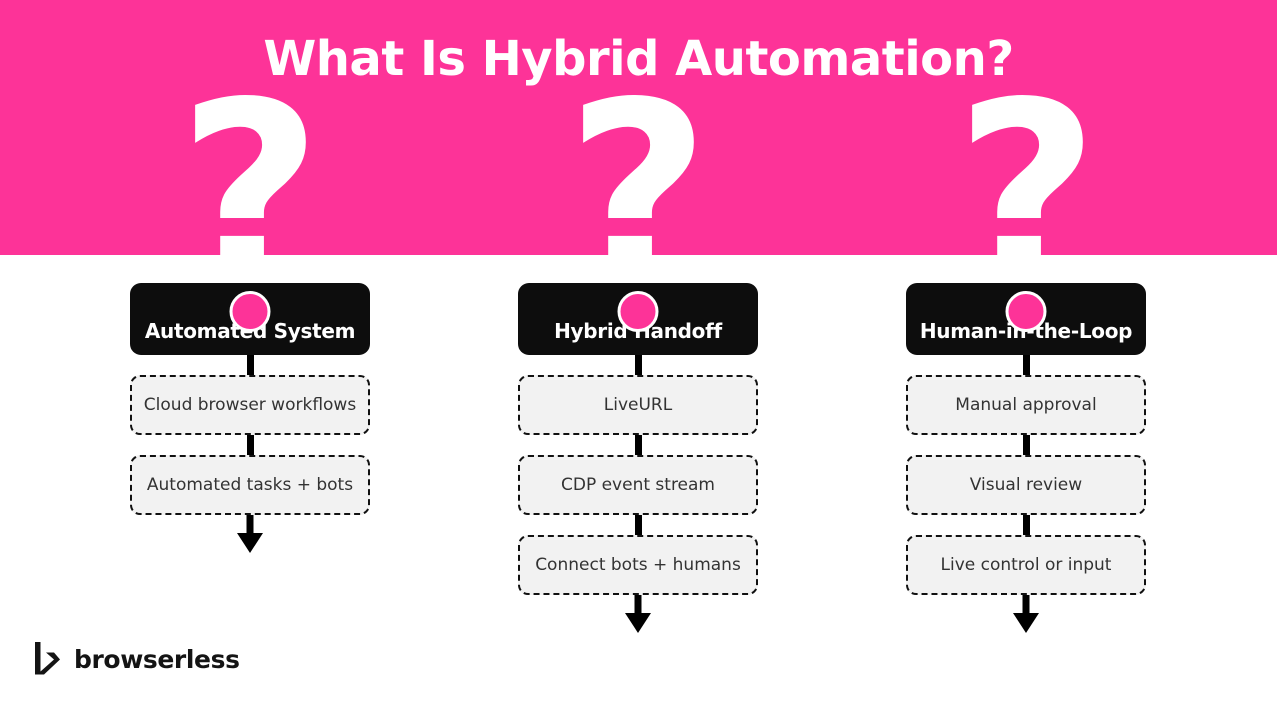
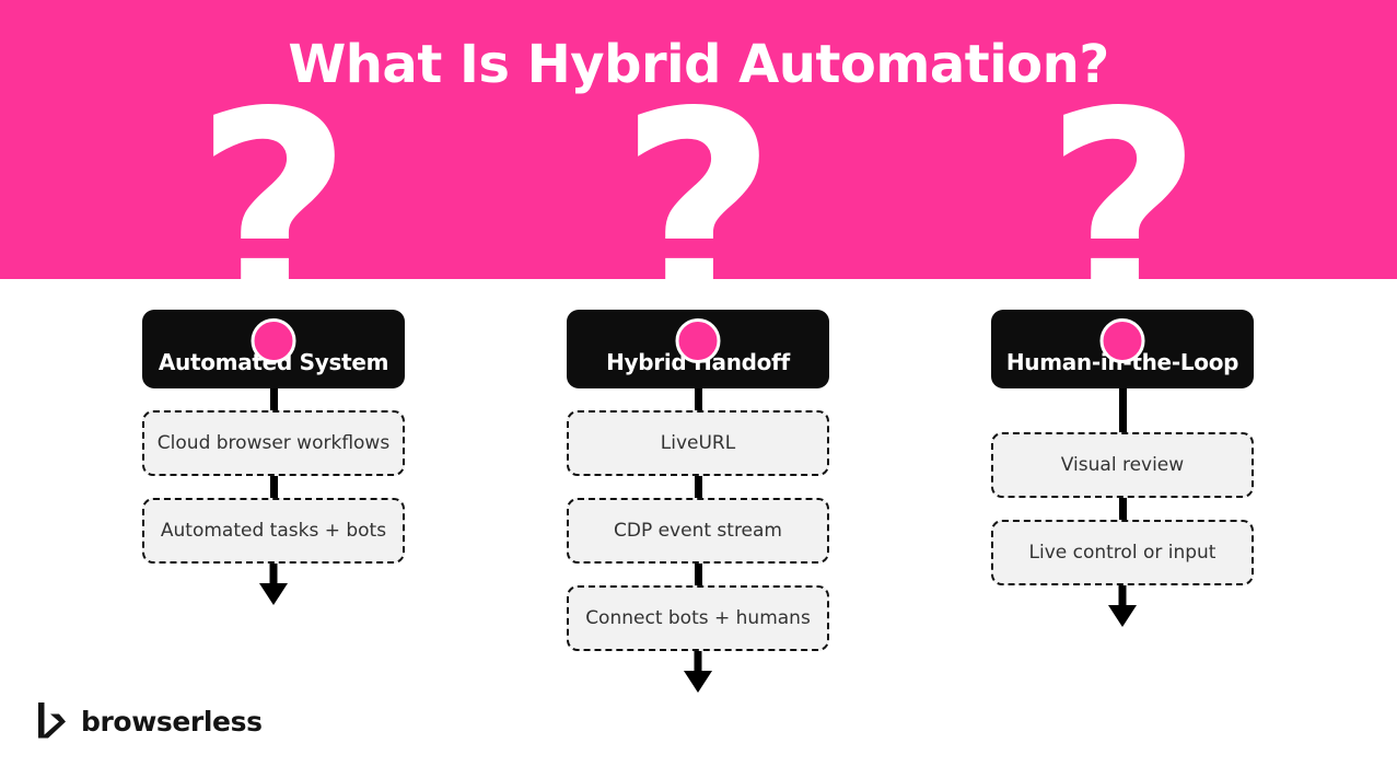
  What Is Hybrid Automation?
  ?
  ?
  ?
  Automatd System
  Cloud browser workflows
  Automated tasks + bots
  Hybridandoff
  LiveURL
  CDP event stream
  Connect bots + humans
  Human-ithe-Loop
- Manual approval
  Visual review
  Live control or input
  browserless
